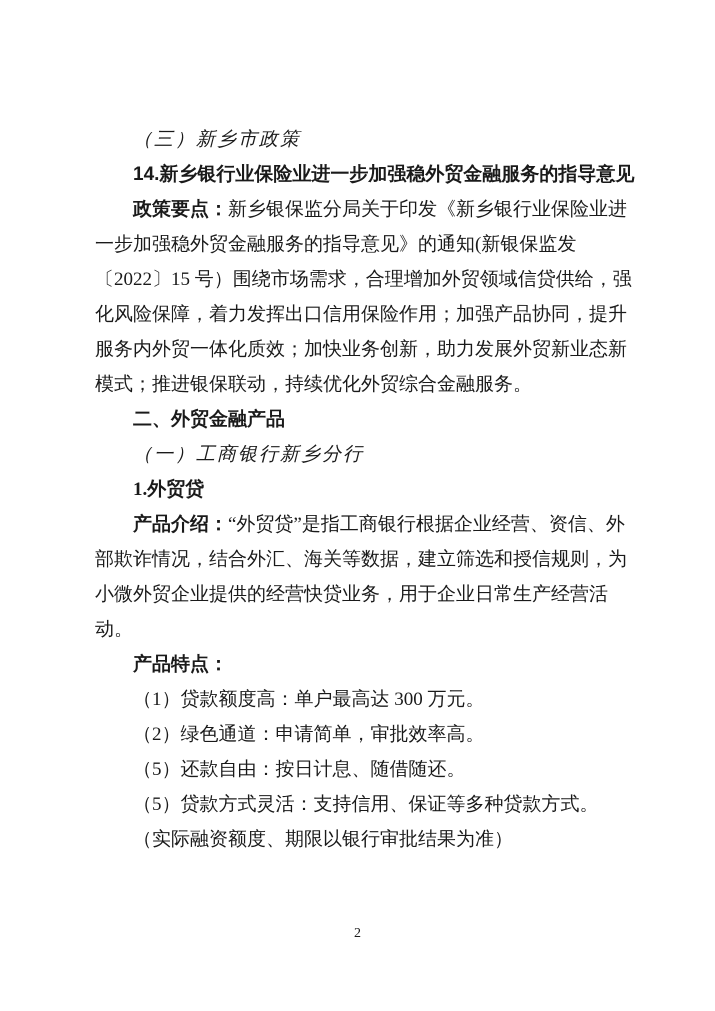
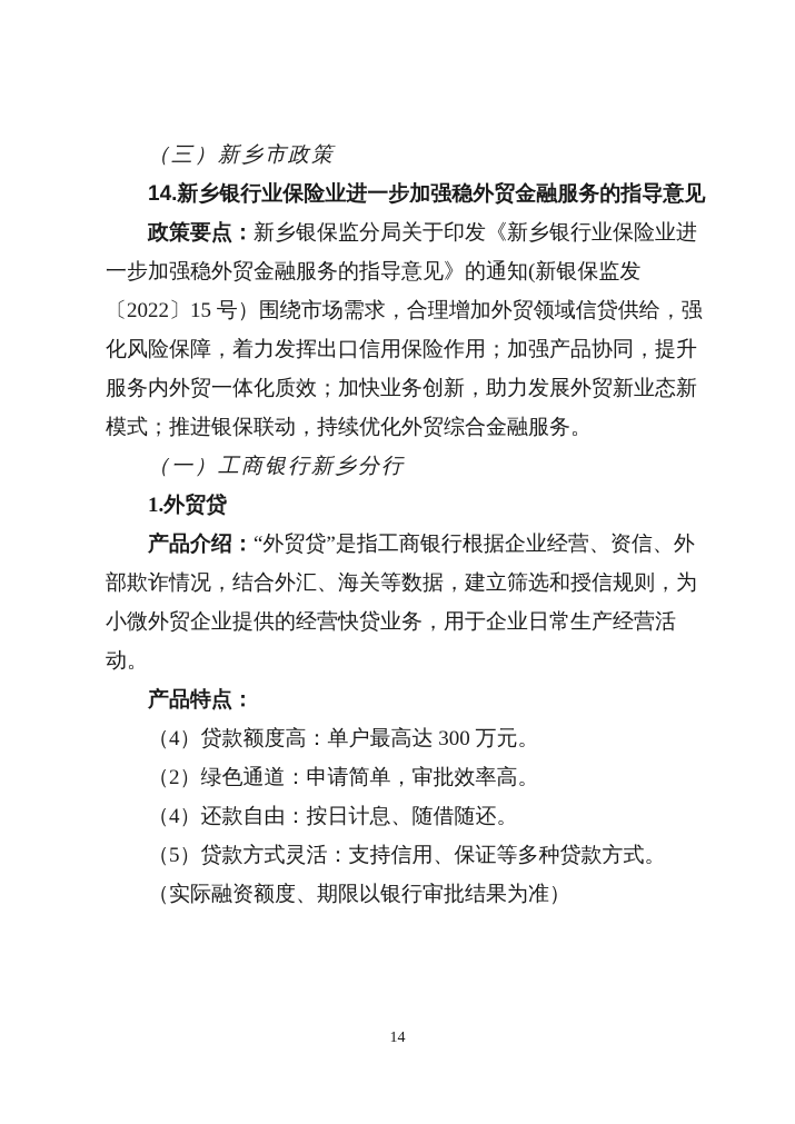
  （三）新乡市政策
  14.新乡银行业保险业进一步加强稳外贸金融服务的指导意见
  政策要点：新乡银保监分局关于印发《新乡银行业保险业进一步加强稳外贸金融服务的指导意见》的通知(新银保监发〔2022〕15 号）围绕市场需求，合理增加外贸领域信贷供给，强化风险保障，着力发挥出口信用保险作用；加强产品协同，提升服务内外贸一体化质效；加快业务创新，助力发展外贸新业态新模式；推进银保联动，持续优化外贸综合金融服务。
- 二、外贸金融产品
  （一）工商银行新乡分行
  1.外贸贷
  产品介绍：“外贸贷”是指工商银行根据企业经营、资信、外部欺诈情况，结合外汇、海关等数据，建立筛选和授信规则，为小微外贸企业提供的经营快贷业务，用于企业日常生产经营活动。
  产品特点：
- （1）贷款额度高：单户最高达 300 万元。
+ （4）贷款额度高：单户最高达 300 万元。
  （2）绿色通道：申请简单，审批效率高。
- （5）还款自由：按日计息、随借随还。
+ （4）还款自由：按日计息、随借随还。
  （5）贷款方式灵活：支持信用、保证等多种贷款方式。
  （实际融资额度、期限以银行审批结果为准）
- 2
+ 14
